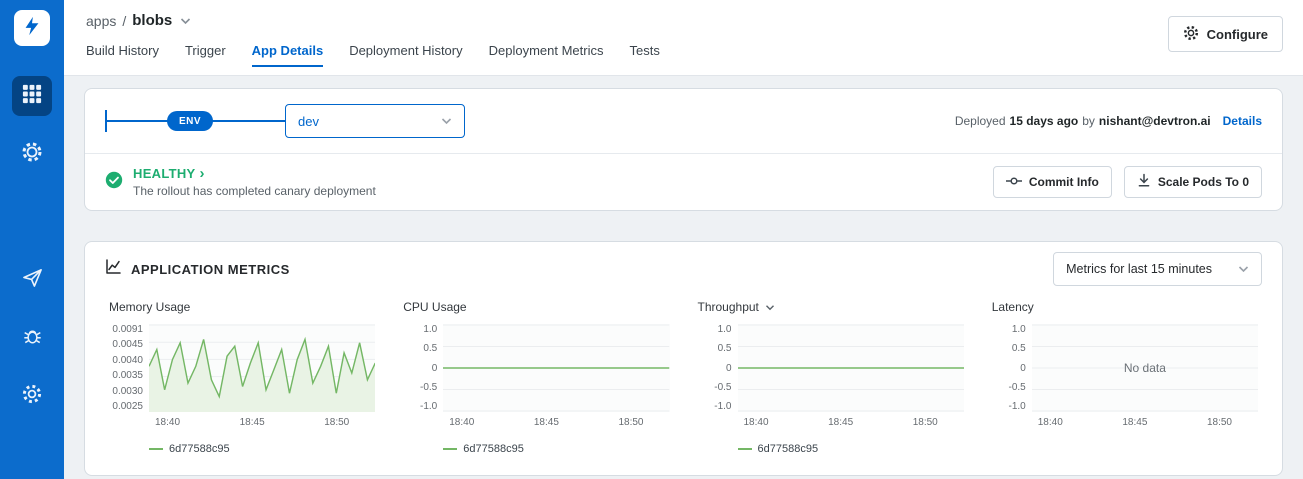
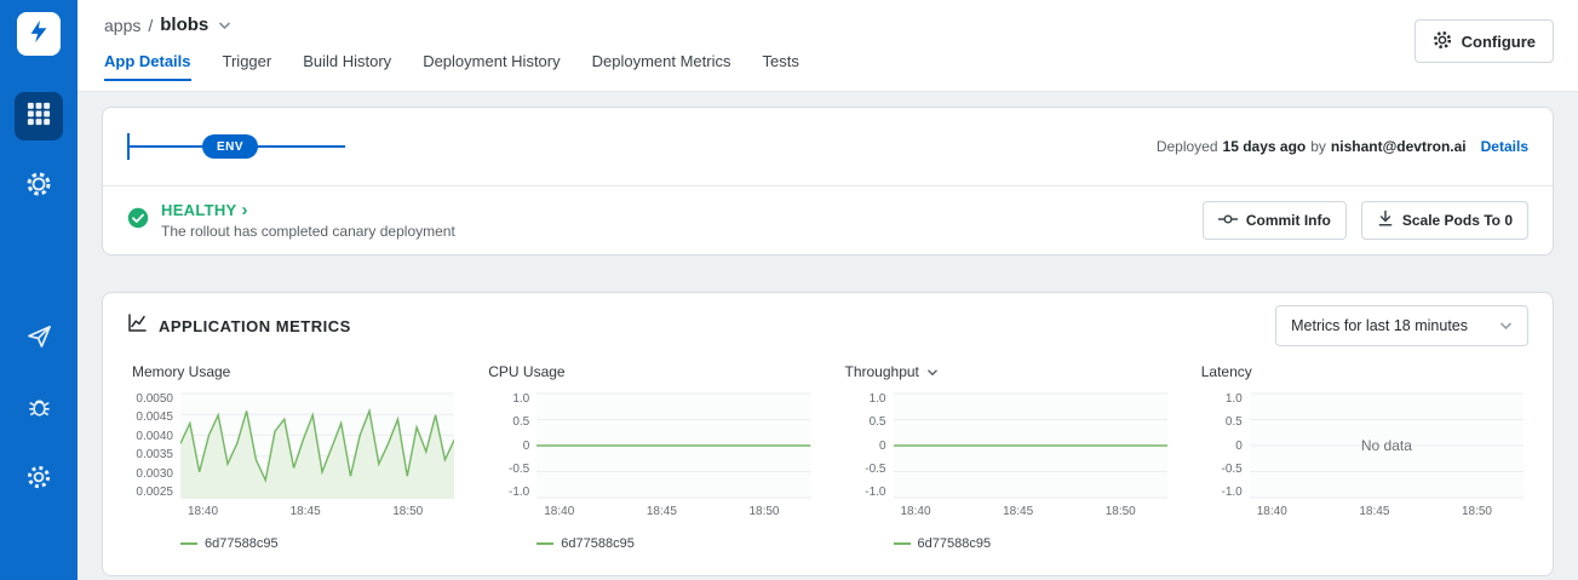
  apps
  /
  blobs
  Configure
- Build History
+ App Details
  Trigger
- App Details
+ Build History
  Deployment History
  Deployment Metrics
  Tests
  ENV
- dev
  Deployed
  15 days ago
  by
  nishant@devtron.ai
  Details
  HEALTHY
  ›
  The rollout has completed canary deployment
  Commit Info
  Scale Pods To 0
  APPLICATION METRICS
- Metrics for last 15 minutes
+ Metrics for last 18 minutes
  Memory Usage
- 0.0091
+ 0.0050
  0.0045
  0.0040
  0.0035
  0.0030
  0.0025
  18:40
  18:45
  18:50
  6d77588c95
  CPU Usage
  1.0
  0.5
  0
  -0.5
  -1.0
  18:40
  18:45
  18:50
  6d77588c95
  Throughput
  1.0
  0.5
  0
  -0.5
  -1.0
  18:40
  18:45
  18:50
  6d77588c95
  Latency
  1.0
  0.5
  0
  -0.5
  -1.0
  No data
  18:40
  18:45
  18:50
